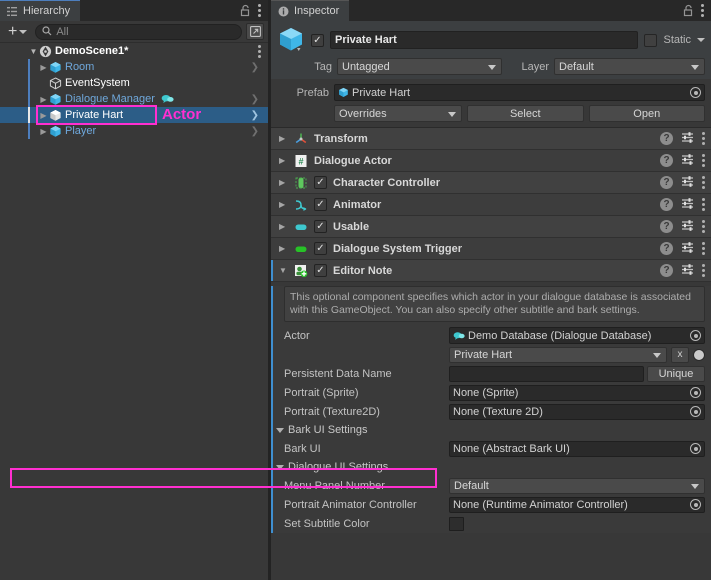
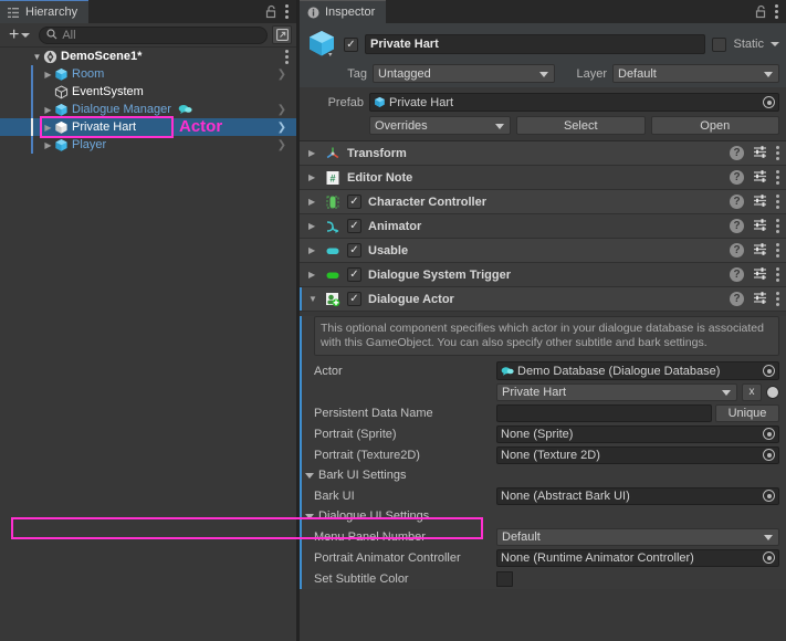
  Hierarchy
  +
  All
  ▼
  DemoScene1*
  ▶
  Room
  ❯
  EventSystem
  ▶
  Dialogue Manager
  ❯
  ▶
  Private Hart
  ❯
  ▶
  Player
  ❯
  Actor
  Inspector
  ✓
  Private Hart
  Static
  Tag
  Untagged
  Layer
  Default
  Prefab
  Private Hart
  Overrides
  Select
  Open
  ▶
  Transform
  ?
  ▶
  #
- Dialogue Actor
+ Editor Note
  ?
  ▶
  ✓
  Character Controller
  ?
  ▶
  ✓
  Animator
  ?
  ▶
  ✓
  Usable
  ?
  ▶
  ✓
  Dialogue System Trigger
  ?
  ▼
  ✓
- Editor Note
+ Dialogue Actor
  ?
  This optional component specifies which actor in your dialogue database is associated with this GameObject. You can also specify other subtitle and bark settings.
  Actor
  Demo Database (Dialogue Database)
  Private Hart
  x
  Persistent Data Name
  Unique
  Portrait (Sprite)
  None (Sprite)
  Portrait (Texture2D)
  None (Texture 2D)
  Bark UI Settings
  Bark UI
  None (Abstract Bark UI)
  Dialogue UI Settings
  Menu Panel Number
  Default
  Portrait Animator Controller
  None (Runtime Animator Controller)
  Set Subtitle Color
